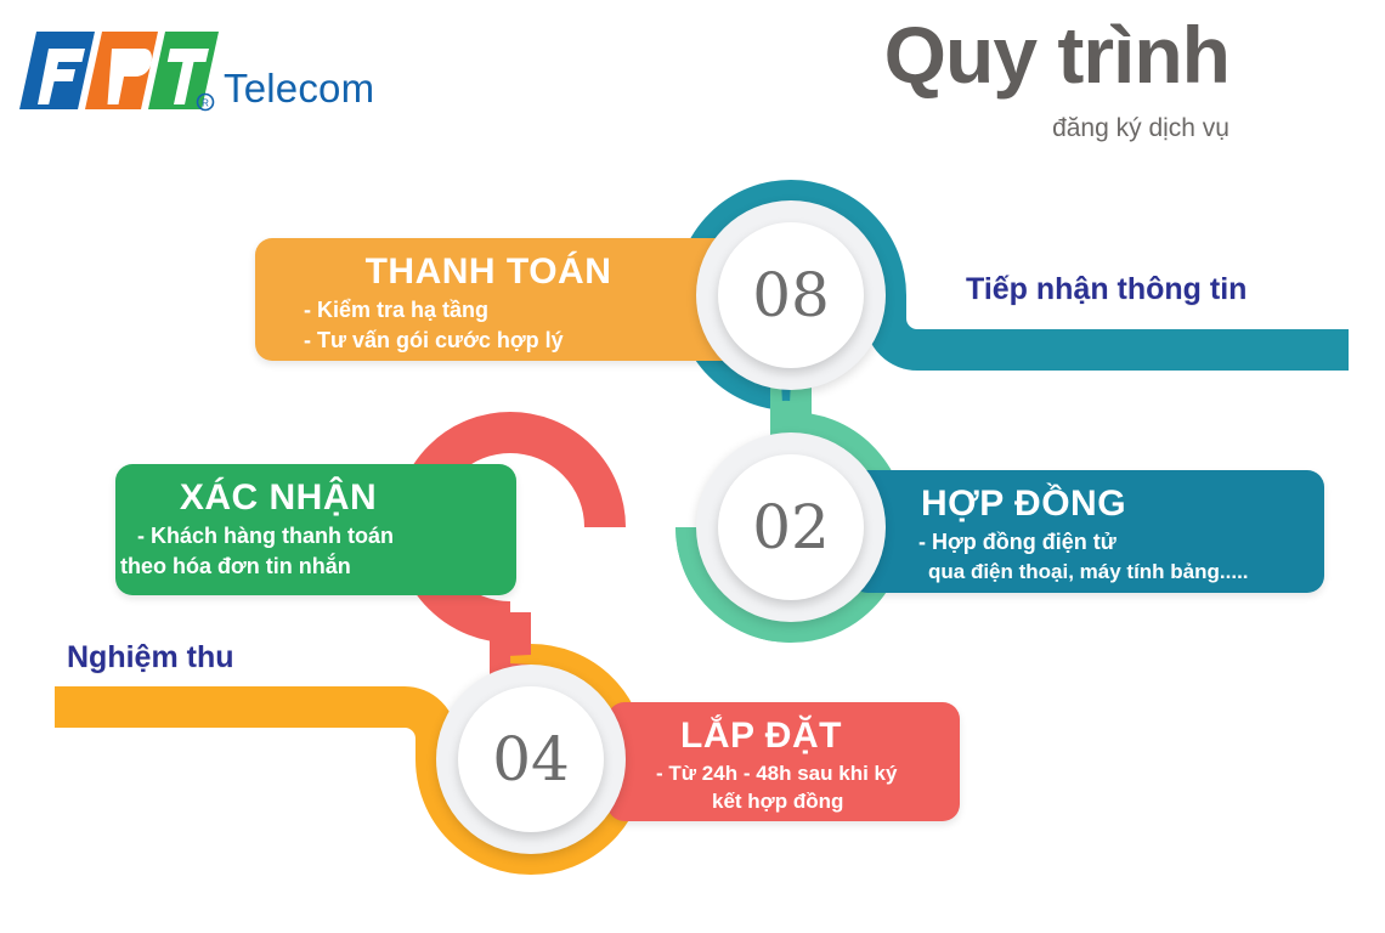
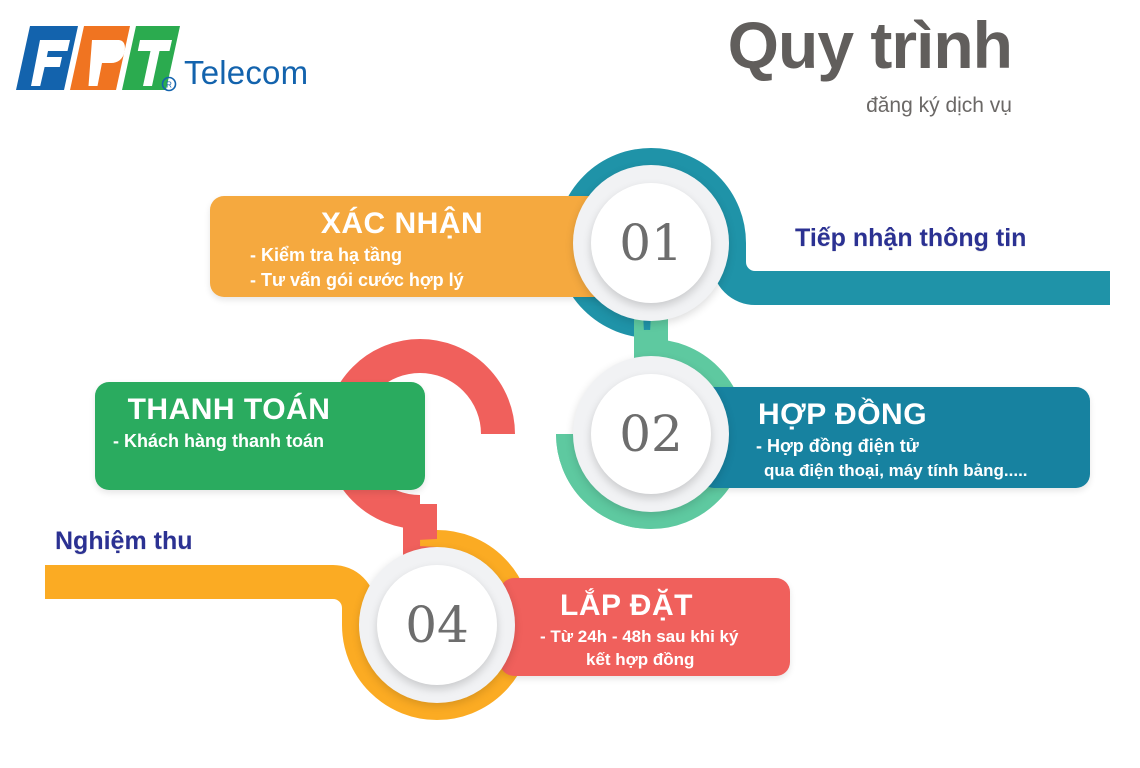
  R
  Telecom
  Quy trình
  đăng ký dịch vụ
- THANH TOÁN
+ XÁC NHẬN
  - Kiểm tra hạ tầng
  - Tư vấn gói cước hợp lý
  HỢP ĐỒNG
  - Hợp đồng điện tử
  qua điện thoại, máy tính bảng.....
- XÁC NHẬN
+ THANH TOÁN
  - Khách hàng thanh toán
- theo hóa đơn tin nhắn
  LẮP ĐẶT
  - Từ 24h - 48h sau khi ký
  kết hợp đồng
- 08
+ 01
  02
  04
  Tiếp nhận thông tin
  Nghiệm thu
